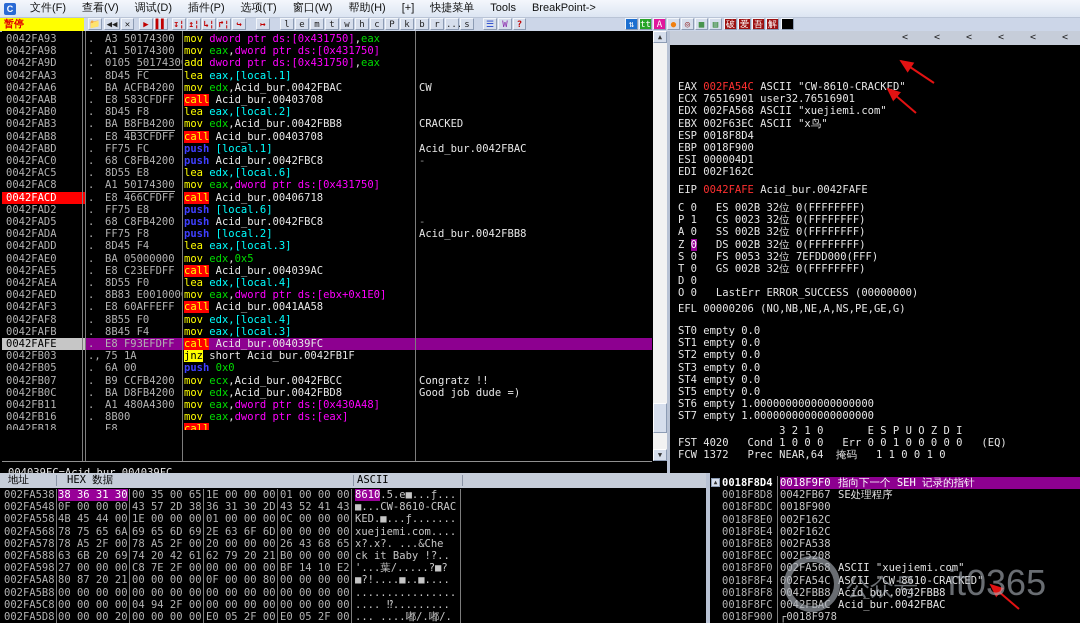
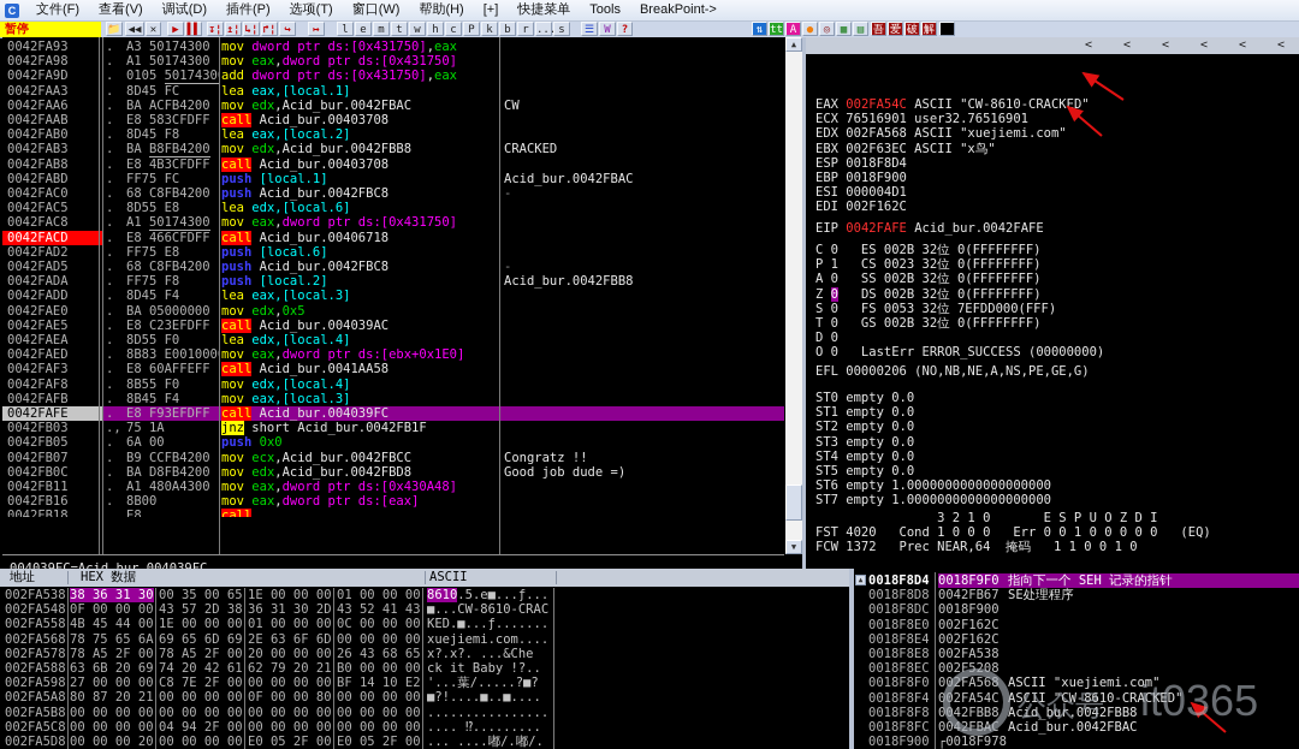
  C
  文件(F) 查看(V) 调试(D) 插件(P) 选项(T) 窗口(W) 帮助(H) [+] 快捷菜单 Tools BreakPoint->
  暂停
  📁
  ◀◀
  ✕
  ▶
  ▌▌
  ↧¦
  ↥¦
  ↳¦
  ↱¦
  ↪
  ↦
  l
  e
  m
  t
  w
  h
  c
  P
  k
  b
  r
  s
  ☰
  W
  ?
  ⇅
  tt
  A
  ●
  ◎
  ▦
  ▤
- 破
+ 吾
  爱
- 吾
+ 破
  解
  0042FA93
  .
  A3 50174300
  mov dword ptr ds:[0x431750],eax
  0042FA98
  .
  A1 50174300
  mov eax,dword ptr ds:[0x431750]
  0042FA9D
  .
  0105 5017430
  add dword ptr ds:[0x431750],eax
  0042FAA3
  .
  8D45 FC
  lea eax,[local.1]
  0042FAA6
  .
  BA ACFB4200
  mov edx,Acid_bur.0042FBAC
  CW
  0042FAAB
  .
  E8 583CFDFF
  call Acid_bur.00403708
  0042FAB0
  .
  8D45 F8
  lea eax,[local.2]
  0042FAB3
  .
  BA B8FB4200
  mov edx,Acid_bur.0042FBB8
  CRACKED
  0042FAB8
  .
  E8 4B3CFDFF
  call Acid_bur.00403708
  0042FABD
  .
  FF75 FC
  push [local.1]
  Acid_bur.0042FBAC
  0042FAC0
  .
  68 C8FB4200
  push Acid_bur.0042FBC8
  -
  0042FAC5
  .
  8D55 E8
  lea edx,[local.6]
  0042FAC8
  .
  A1 50174300
  mov eax,dword ptr ds:[0x431750]
  0042FACD
  .
  E8 466CFDFF
  call Acid_bur.00406718
  0042FAD2
  .
  FF75 E8
  push [local.6]
  0042FAD5
  .
  68 C8FB4200
  push Acid_bur.0042FBC8
  -
  0042FADA
  .
  FF75 F8
  push [local.2]
  Acid_bur.0042FBB8
  0042FADD
  .
  8D45 F4
  lea eax,[local.3]
  0042FAE0
  .
  BA 05000000
  mov edx,0x5
  0042FAE5
  .
  E8 C23EFDFF
  call Acid_bur.004039AC
  0042FAEA
  .
  8D55 F0
  lea edx,[local.4]
  0042FAED
  .
  8B83 E001000
  mov eax,dword ptr ds:[ebx+0x1E0]
  0042FAF3
  .
  E8 60AFFEFF
  call Acid_bur.0041AA58
  0042FAF8
  .
  8B55 F0
  mov edx,[local.4]
  0042FAFB
  .
  8B45 F4
  mov eax,[local.3]
  0042FAFE
  .
  E8 F93EFDFF
  call Acid_bur.004039FC
  0042FB03
  .,
  75 1A
  jnz short Acid_bur.0042FB1F
  0042FB05
  .
  6A 00
  push 0x0
  0042FB07
  .
  B9 CCFB4200
  mov ecx,Acid_bur.0042FBCC
  Congratz !!
  0042FB0C
  .
  BA D8FB4200
  mov edx,Acid_bur.0042FBD8
  Good job dude =)
  0042FB11
  .
  A1 480A4300
  mov eax,dword ptr ds:[0x430A48]
  0042FB16
  .
  8B00
  mov eax,dword ptr ds:[eax]
  0042FB18
  E8
  call
  ▲
  ▼
  <
  <
  <
  <
  <
  <
  EAX 002FA54C ASCII "CW-8610-CRACKED"
  ECX 76516901 user32.76516901
  EDX 002FA568 ASCII "xuejiemi.com"
  EBX 002F63EC ASCII "x鸟"
  ESP 0018F8D4
  EBP 0018F900
  ESI 000004D1
  EDI 002F162C
  EIP 0042FAFE Acid_bur.0042FAFE
  C 0 ES 002B 32位 0(FFFFFFFF)
  P 1 CS 0023 32位 0(FFFFFFFF)
  A 0 SS 002B 32位 0(FFFFFFFF)
  Z 0 DS 002B 32位 0(FFFFFFFF)
  S 0 FS 0053 32位 7EFDD000(FFF)
  T 0 GS 002B 32位 0(FFFFFFFF)
  D 0
  O 0 LastErr ERROR_SUCCESS (00000000)
  EFL 00000206 (NO,NB,NE,A,NS,PE,GE,G)
  ST0 empty 0.0
  ST1 empty 0.0
  ST2 empty 0.0
  ST3 empty 0.0
  ST4 empty 0.0
  ST5 empty 0.0
  ST6 empty 1.0000000000000000000
  ST7 empty 1.0000000000000000000
  3 2 1 0 E S P U O Z D I
  FST 4020 Cond 1 0 0 0 Err 0 0 1 0 0 0 0 0 (EQ)
  FCW 1372 Prec NEAR,64 掩码 1 1 0 0 1 0
  地址
  HEX 数据
  ASCII
  002FA538
  38 36 31 30
  00 35 00 65
  1E 00 00 00
  01 00 00 00
  8610.5.e■...ƒ...
  002FA548
  0F 00 00 00
  43 57 2D 38
  36 31 30 2D
  43 52 41 43
  ■...CW-8610-CRAC
  002FA558
  4B 45 44 00
  1E 00 00 00
  01 00 00 00
  0C 00 00 00
  KED.■...ƒ.......
  002FA568
  78 75 65 6A
  69 65 6D 69
  2E 63 6F 6D
  00 00 00 00
  xuejiemi.com....
  002FA578
  78 A5 2F 00
  78 A5 2F 00
  20 00 00 00
  26 43 68 65
  x?.x?. ...&Che
  002FA588
  63 6B 20 69
  74 20 42 61
  62 79 20 21
  B0 00 00 00
  ck it Baby !?..
  002FA598
  27 00 00 00
  C8 7E 2F 00
  00 00 00 00
  BF 14 10 E2
  '...葉/.....?■?
  002FA5A8
  80 87 20 21
  00 00 00 00
  0F 00 00 80
  00 00 00 00
  ■?!....■..■....
  002FA5B8
  00 00 00 00
  00 00 00 00
  00 00 00 00
  00 00 00 00
  ................
  002FA5C8
  00 00 00 00
  04 94 2F 00
  00 00 00 00
  00 00 00 00
  .... ⁉.........
  002FA5D8
  00 00 00 20
  00 00 00 00
  E0 05 2F 00
  E0 05 2F 00
  ... ....嘟/.嘟/.
  0018F8D4
  0018F9F0
  指向下一个 SEH 记录的指针
  0018F8D8
  0042FB67
  SE处理程序
  0018F8DC
  0018F900
  0018F8E0
  002F162C
  0018F8E4
  002F162C
  0018F8E8
  002FA538
  0018F8EC
  002F5208
  0018F8F0
  002FA568
  ASCII "xuejiemi.com"
  0018F8F4
  002FA54C
  ASCII "CW-8610-CRACKED"
  0018F8F8
  0042FBB8
  Acid_bur.0042FBB8
  0018F8FC
  0042FBAC
  Acid_bur.0042FBAC
  0018F900
  ┌0018F978
  公众号
  it0365
